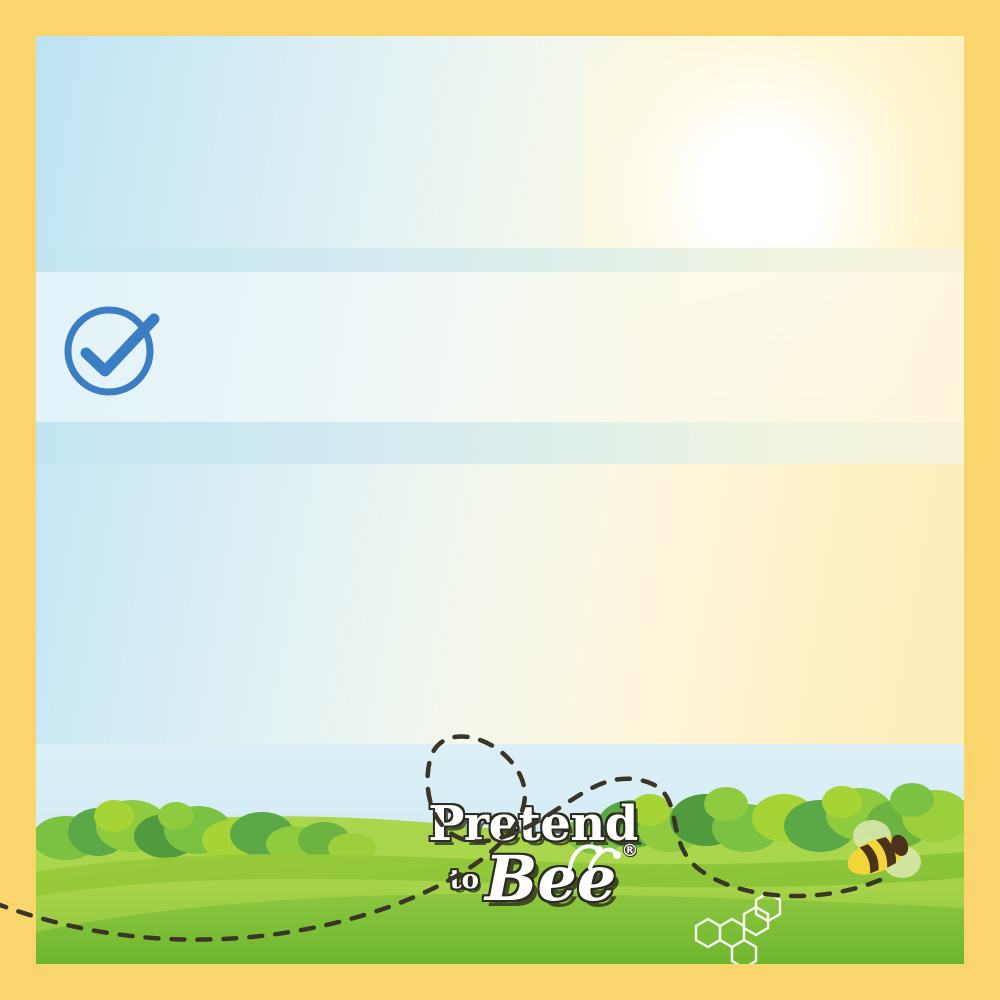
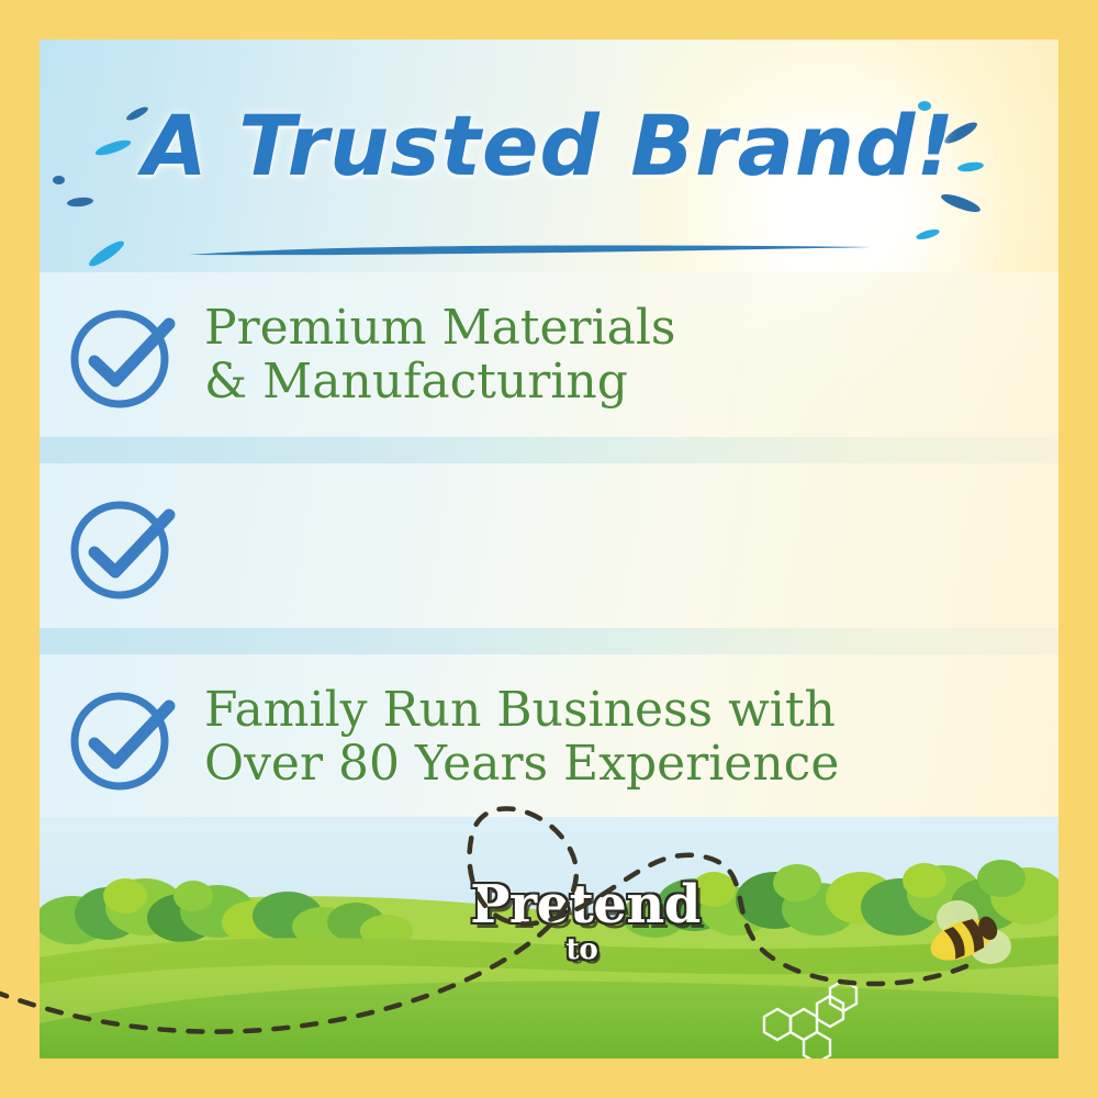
+ A Trusted Brand!
+ Premium Materials
+ & Manufacturing
+ Family Run Business with
+ Over 80 Years Experience
  Preend
  to
- Bee
- ®
